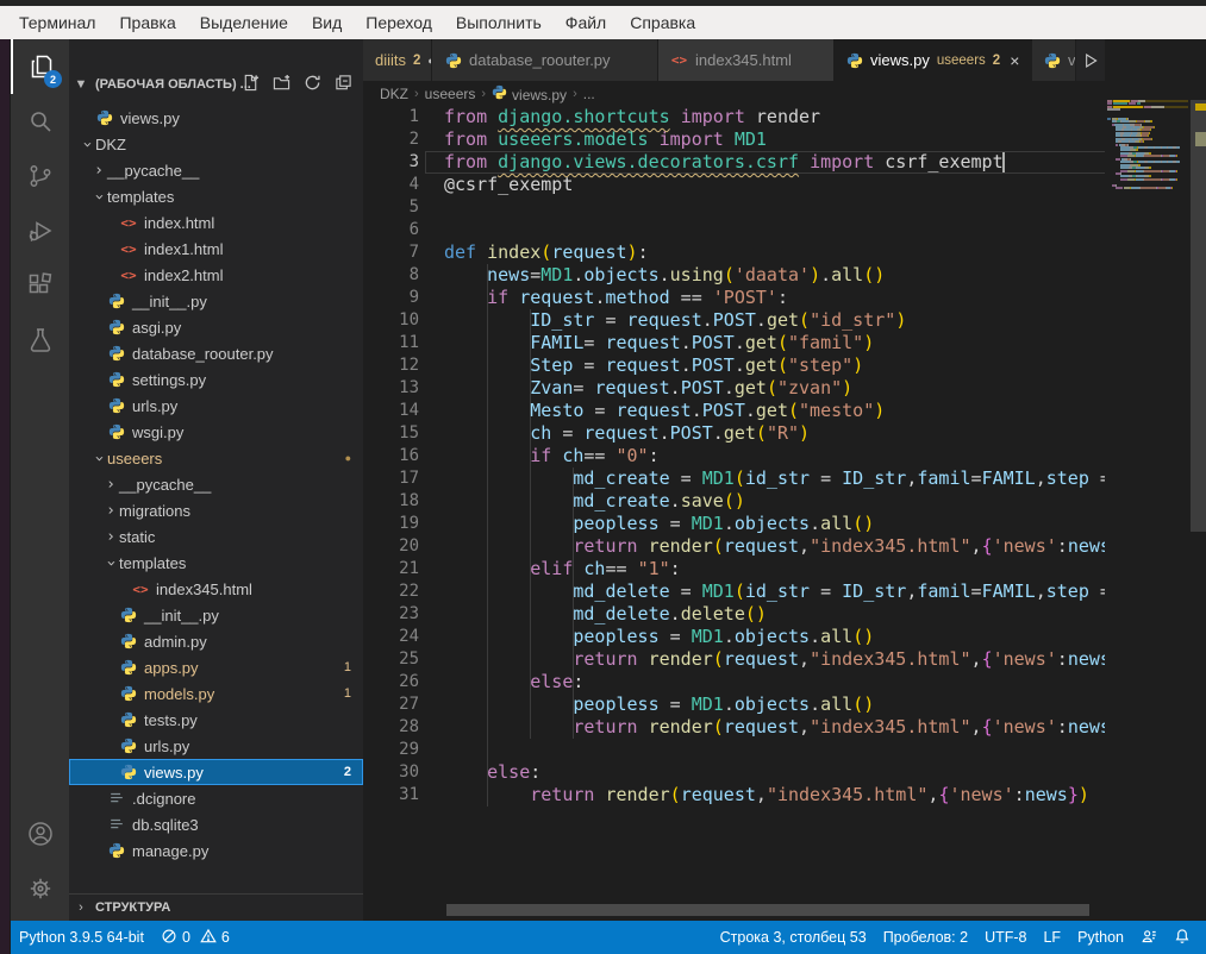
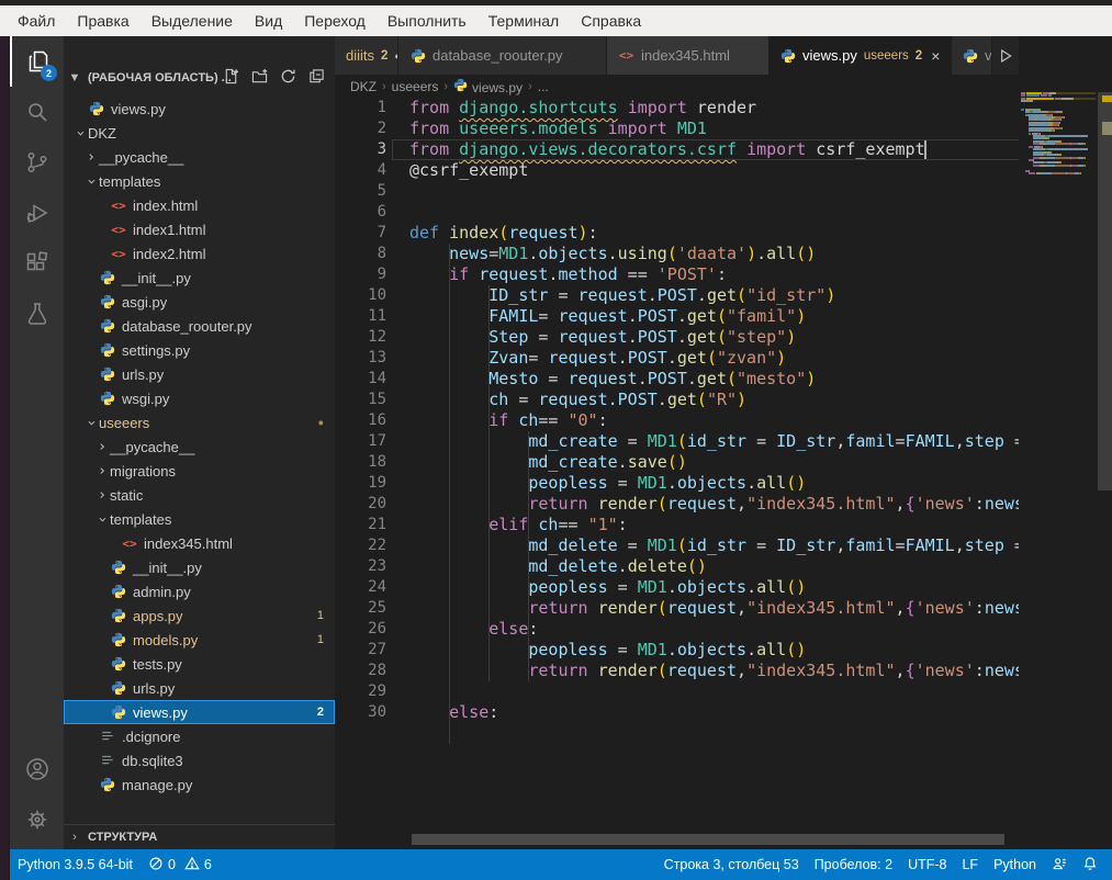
- Терминал
+ Файл
  Правка
  Выделение
  Вид
  Переход
  Выполнить
- Файл
+ Терминал
  Справка
  2
  ▼
  (РАБОЧАЯ ОБЛАСТЬ) ..
  views.py
  DKZ
  ›
  __pycache__
  templates
  <>
  index.html
  <>
  index1.html
  <>
  index2.html
  __init__.py
  asgi.py
  database_roouter.py
  settings.py
  urls.py
  wsgi.py
  useeers
  ●
  ›
  __pycache__
  ›
  migrations
  ›
  static
  templates
  <>
  index345.html
  __init__.py
  admin.py
  apps.py
  1
  models.py
  1
  tests.py
  urls.py
  views.py
  2
  .dcignore
  db.sqlite3
  manage.py
  ›
  СТРУКТУРА
  diiits
  2
  database_roouter.py
  <>
  index345.html
  views.py
  useeers
  2
  ×
  DKZ
  ›
  useeers
  ›
  views.py
  ›
  ...
  1
  from django.shortcuts import render
  2
  from useeers.models import MD1
  3
  from django.views.decorators.csrf import csrf_exempt
  4
  @csrf_exempt
  5
  6
  7
  def index(request):
  8
  news=MD1.objects.using('daata').all()
  9
  if request.method == 'POST':
  10
  ID_str = request.POST.get("id_str")
  11
  FAMIL= request.POST.get("famil")
  12
  Step = request.POST.get("step")
  13
  Zvan= request.POST.get("zvan")
  14
  Mesto = request.POST.get("mesto")
  15
  ch = request.POST.get("R")
  16
  if ch== "0":
  17
  md_create = MD1(id_str = ID_str,famil=FAMIL,step
  18
  md_create.save()
  19
  peopless = MD1.objects.all()
  20
  return render(request,"index345.html",{'news':new
  21
  elif ch== "1":
  22
  md_delete = MD1(id_str = ID_str,famil=FAMIL,step
  23
  md_delete.delete()
  24
  peopless = MD1.objects.all()
  25
  return render(request,"index345.html",{'news':new
  26
  else:
  27
  peopless = MD1.objects.all()
  28
  return render(request,"index345.html",{'news':new
  29
  30
  else:
- 31
- return render(request,"index345.html",{'news':news})
  Python 3.9.5 64-bit
  0
  6
  Строка 3, столбец 53
  Пробелов: 2
  UTF-8
  LF
  Python
